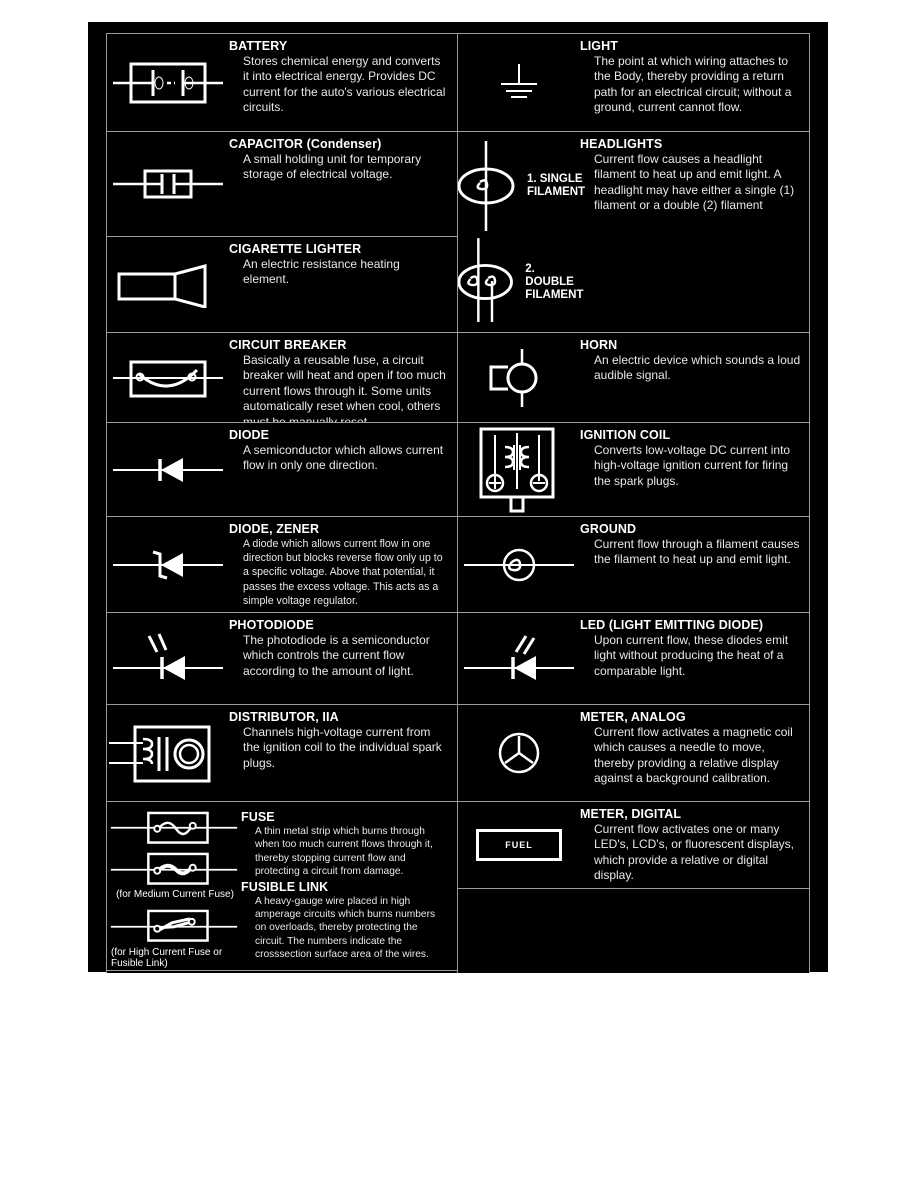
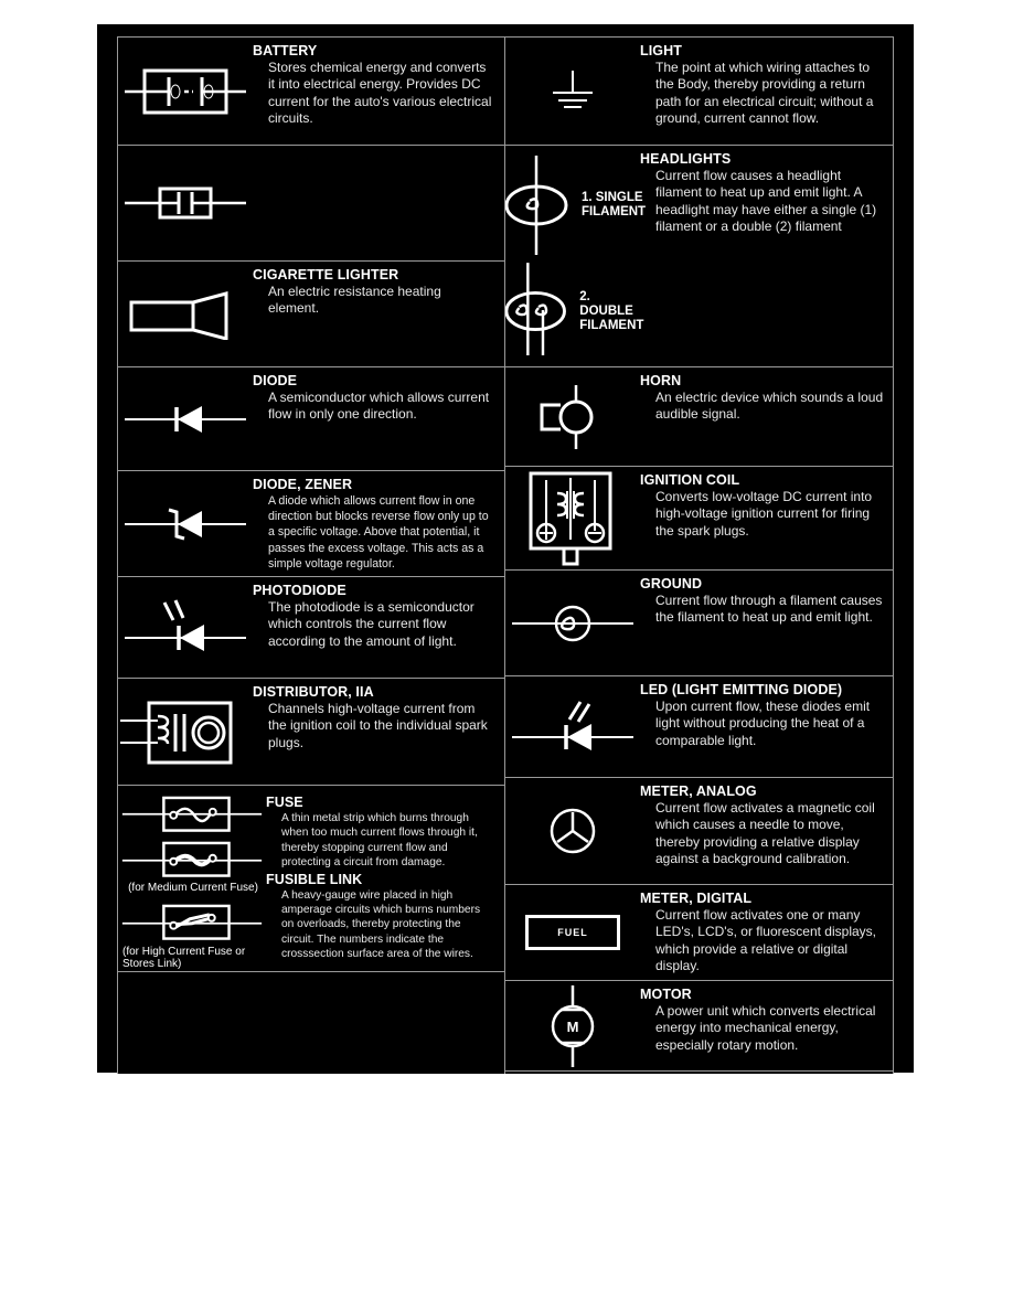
  BATTERY
  Stores chemical energy and converts it into electrical energy. Provides DC current for the auto's various electrical circuits.
- CAPACITOR (Condenser)
- A small holding unit for temporary storage of electrical voltage.
  CIGARETTE LIGHTER
  An electric resistance heating element.
- CIRCUIT BREAKER
- Basically a reusable fuse, a circuit breaker will heat and open if too much current flows through it. Some units automatically reset when cool, others must be manually reset.
  DIODE
  A semiconductor which allows current flow in only one direction.
  DIODE, ZENER
  A diode which allows current flow in one direction but blocks reverse flow only up to a specific voltage. Above that potential, it passes the excess voltage. This acts as a simple voltage regulator.
  PHOTODIODE
  The photodiode is a semiconductor which controls the current flow according to the amount of light.
  DISTRIBUTOR, IIA
  Channels high-voltage current from the ignition coil to the individual spark plugs.
  (for Medium Current Fuse)
- (for High Current Fuse or Fusible Link)
+ (for High Current Fuse or Stores Link)
  FUSE
  A thin metal strip which burns through when too much current flows through it, thereby stopping current flow and protecting a circuit from damage.
  FUSIBLE LINK
  A heavy-gauge wire placed in high amperage circuits which burns numbers on overloads, thereby protecting the circuit. The numbers indicate the crosssection surface area of the wires.
  LIGHT
  The point at which wiring attaches to the Body, thereby providing a return path for an electrical circuit; without a ground, current cannot flow.
  1. SINGLE
  FILAMENT
  2. DOUBLE
  FILAMENT
  HEADLIGHTS
  Current flow causes a headlight filament to heat up and emit light. A headlight may have either a single (1) filament or a double (2) filament
  HORN
  An electric device which sounds a loud audible signal.
  IGNITION COIL
  Converts low-voltage DC current into high-voltage ignition current for firing the spark plugs.
  GROUND
  Current flow through a filament causes the filament to heat up and emit light.
  LED (LIGHT EMITTING DIODE)
  Upon current flow, these diodes emit light without producing the heat of a comparable light.
  METER, ANALOG
  Current flow activates a magnetic coil which causes a needle to move, thereby providing a relative display against a background calibration.
  FUEL
  METER, DIGITAL
  Current flow activates one or many LED's, LCD's, or fluorescent displays, which provide a relative or digital display.
+ M
+ MOTOR
+ A power unit which converts electrical energy into mechanical energy, especially rotary motion.
